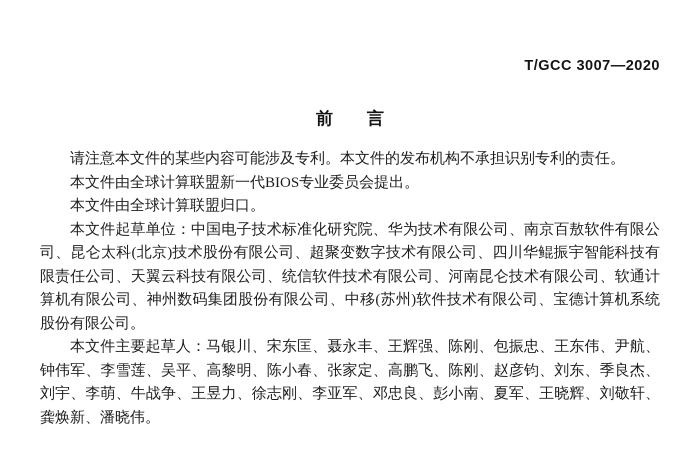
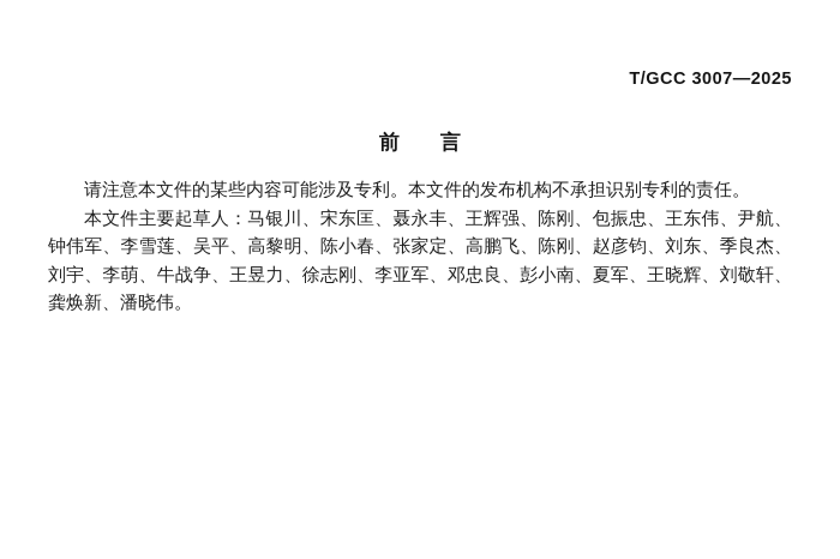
- T/GCC 3007—2020
+ T/GCC 3007—2025
  前 言
  请注意本文件的某些内容可能涉及专利。本文件的发布机构不承担识别专利的责任。
- 本文件由全球计算联盟新一代BIOS专业委员会提出。
- 本文件由全球计算联盟归口。
- 本文件起草单位：中国电子技术标准化研究院、华为技术有限公司、南京百敖软件有限公司、昆仑太科(北京)技术股份有限公司、超聚变数字技术有限公司、四川华鲲振宇智能科技有限责任公司、天翼云科技有限公司、统信软件技术有限公司、河南昆仑技术有限公司、软通计算机有限公司、神州数码集团股份有限公司、中移(苏州)软件技术有限公司、宝德计算机系统股份有限公司。
  本文件主要起草人：马银川、宋东匡、聂永丰、王辉强、陈刚、包振忠、王东伟、尹航、钟伟军、李雪莲、吴平、高黎明、陈小春、张家定、高鹏飞、陈刚、赵彦钧、刘东、季良杰、刘宇、李萌、牛战争、王昱力、徐志刚、李亚军、邓忠良、彭小南、夏军、王晓辉、刘敬轩、龚焕新、潘晓伟。
